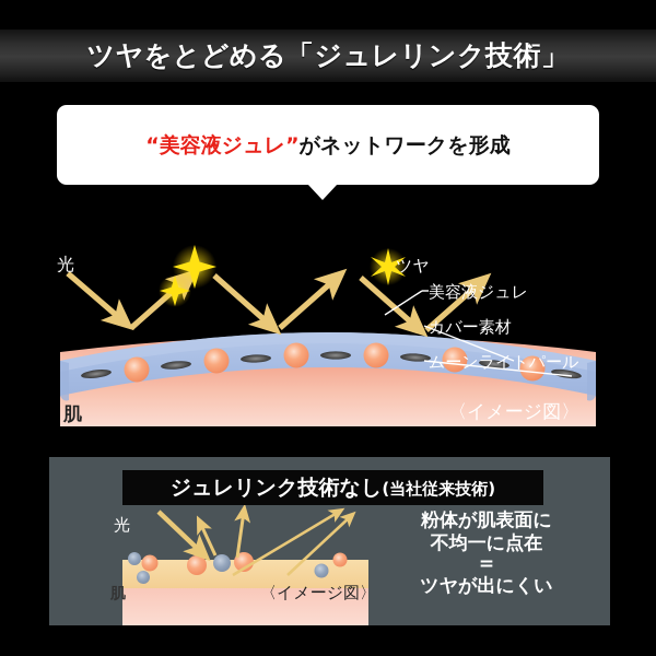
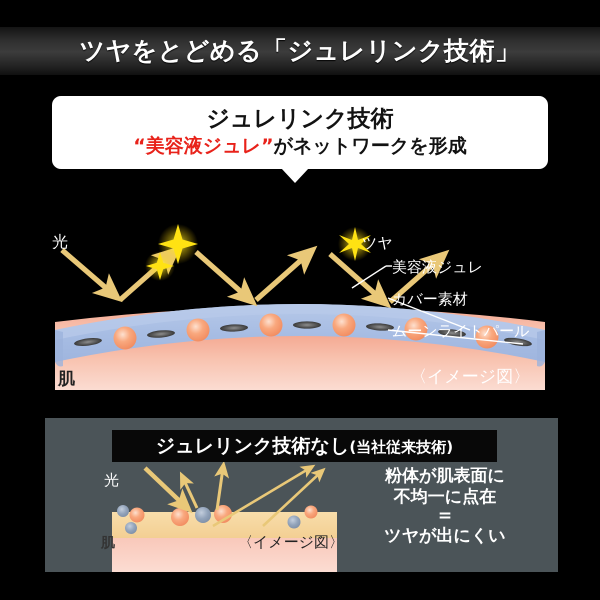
  ツヤをとどめる「ジュレリンク技術」
+ ジュレリンク技術
  “美容液ジュレ”がネットワークを形成
  光
  ツヤ
  美容液ジュレ
  カバー素材
  ムーンライトパール
  肌
  〈イメージ図〉
  ジュレリンク技術なし(当社従来技術)
  光
  肌
  〈イメージ図〉
  粉体が肌表面に
  不均一に点在
  =
  ツヤが出にくい
